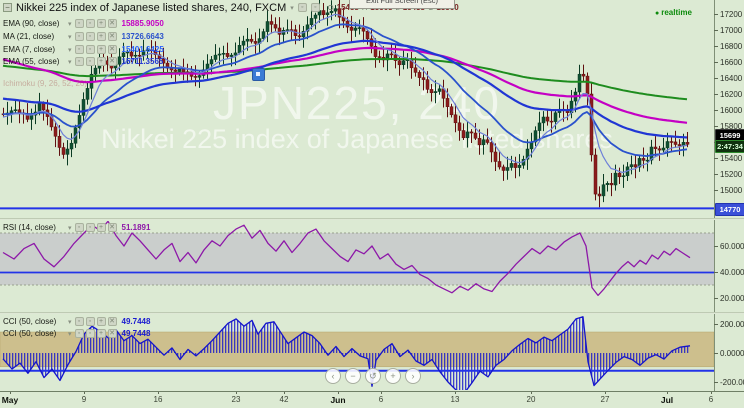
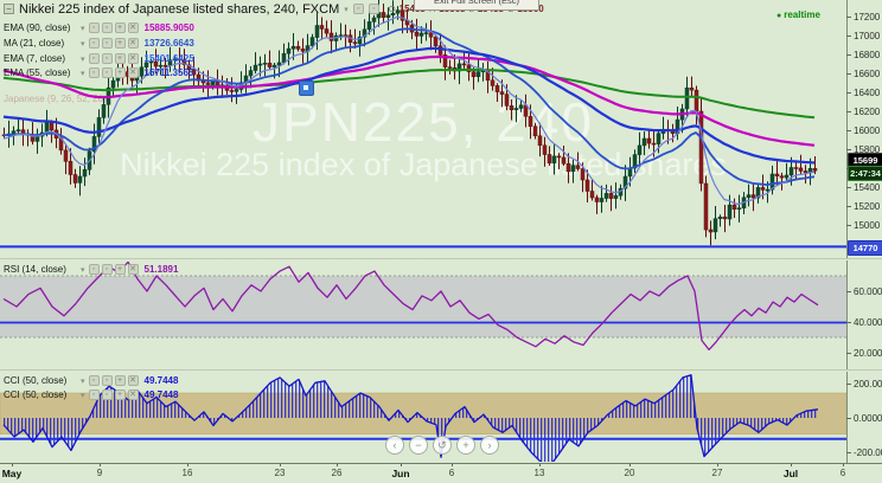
  JPN225, 240
  Nikkei 225 index of Japanese liehar
  Exit Full Screen (Esc)
  −
  Nikkei 225 index of Japanese listed shares, 240, FXCM
  O
  realtime
  EMA (90, close)
  15885.9050
  MA (21, close)
  13726.6643
  EMA (7, close)
  15401.6425
  EMA (55, close)
  15711.3565
- Ichimoku (9, 26, 52, 26)
+ Japanese (9, 26, 52, 26)
  RSI (14, close)
  51.1891
  CCI (50, close)
  49.7448
  CCI (50, close)
  49.7448
  15699
  2:47:34
  14770
  ‹
  −
  ↺
  +
  ›
  17200
  17000
  16800
  16600
  16400
  16200
  16000
  15800
  15400
  15200
  15000
  60.000
  40.000
  20.000
  200.00
  0.0000
  May
  9
  16
  23
- 42
+ 26
  Jun
  6
  13
  20
  27
  Jul
  6
